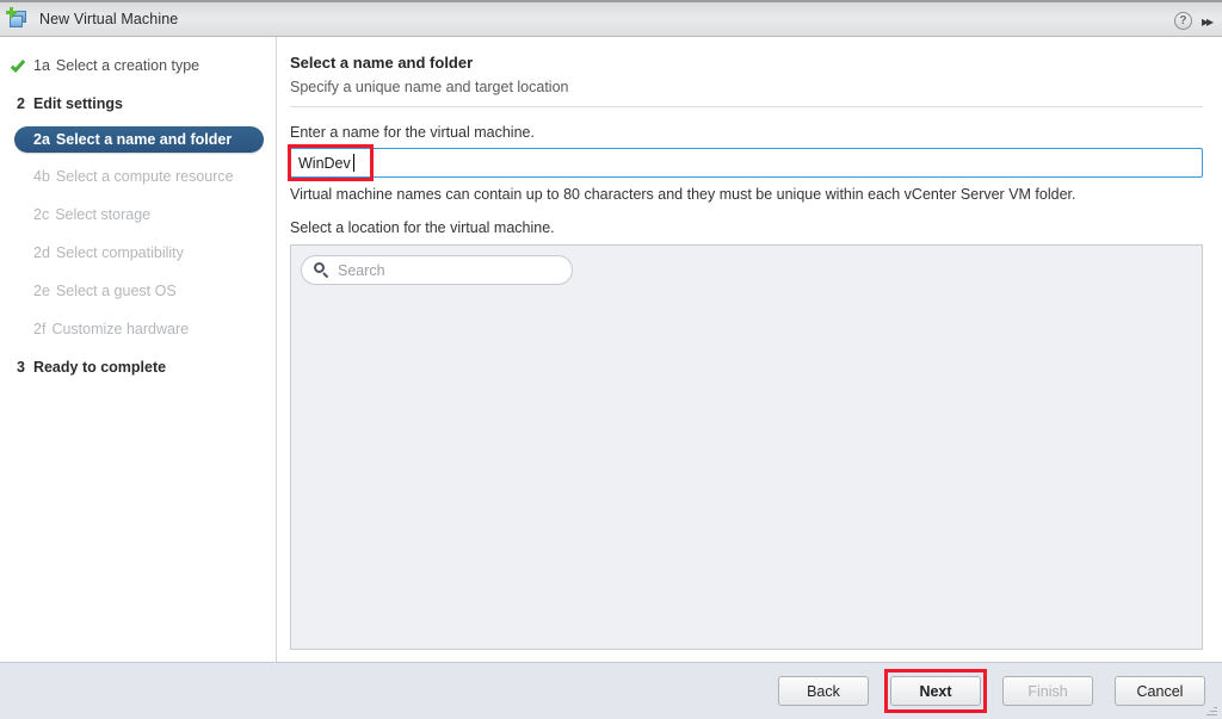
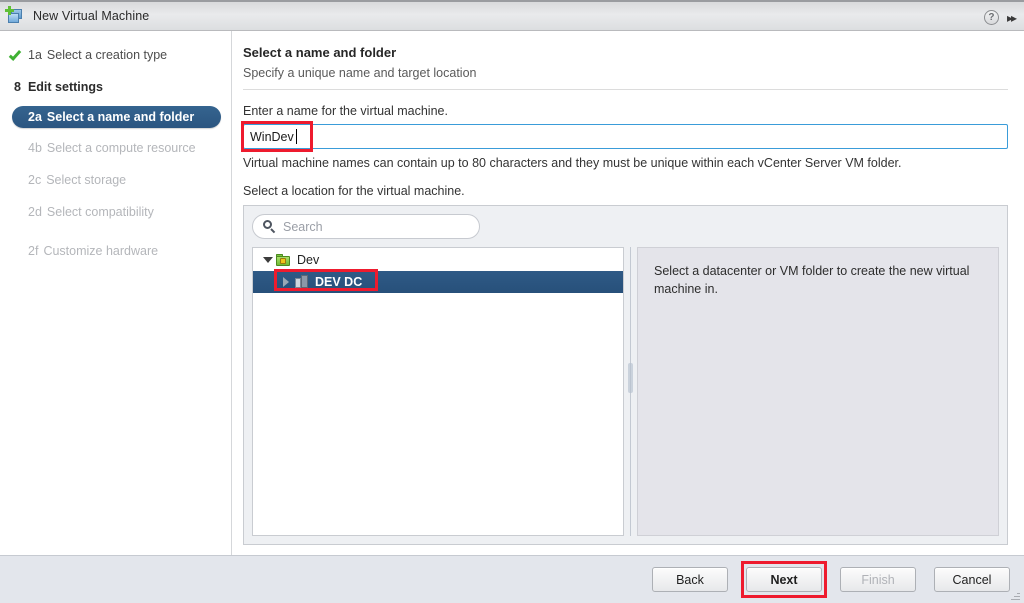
  New Virtual Machine
  ?
  ▸▸
  1a
  Select a creation type
- 2
+ 8
  Edit settings
  2a
  Select a name and folder
  4b
  Select a compute resource
  2c
  Select storage
  2d
  Select compatibility
- 2e
- Select a guest OS
  2f
  Customize hardware
- 3
- Ready to complete
  Select a name and folder
  Specify a unique name and target location
  Enter a name for the virtual machine.
  WinDev
  Virtual machine names can contain up to 80 characters and they must be unique within each vCenter Server VM folder.
  Select a location for the virtual machine.
  Search
+ Dev
+ DEV DC
+ Select a datacenter or VM folder to create the new virtual machine in.
  Back
  Next
  Finish
  Cancel
